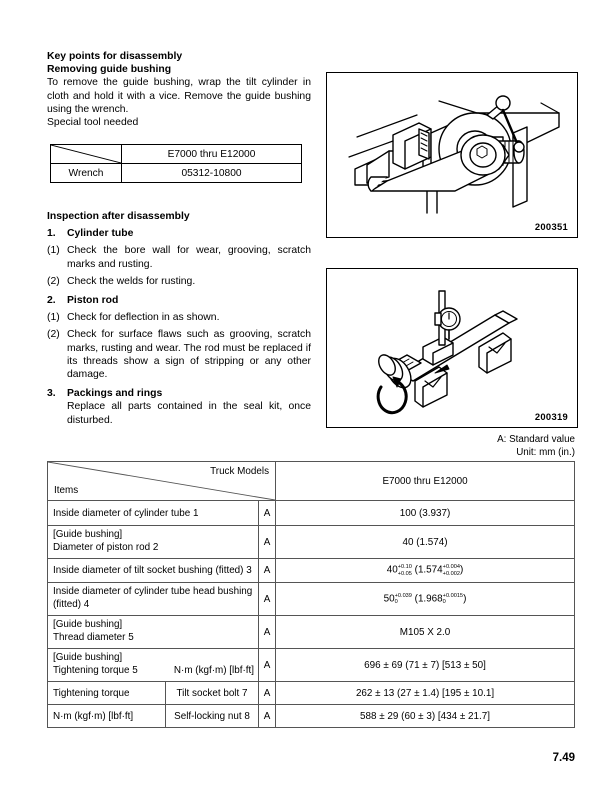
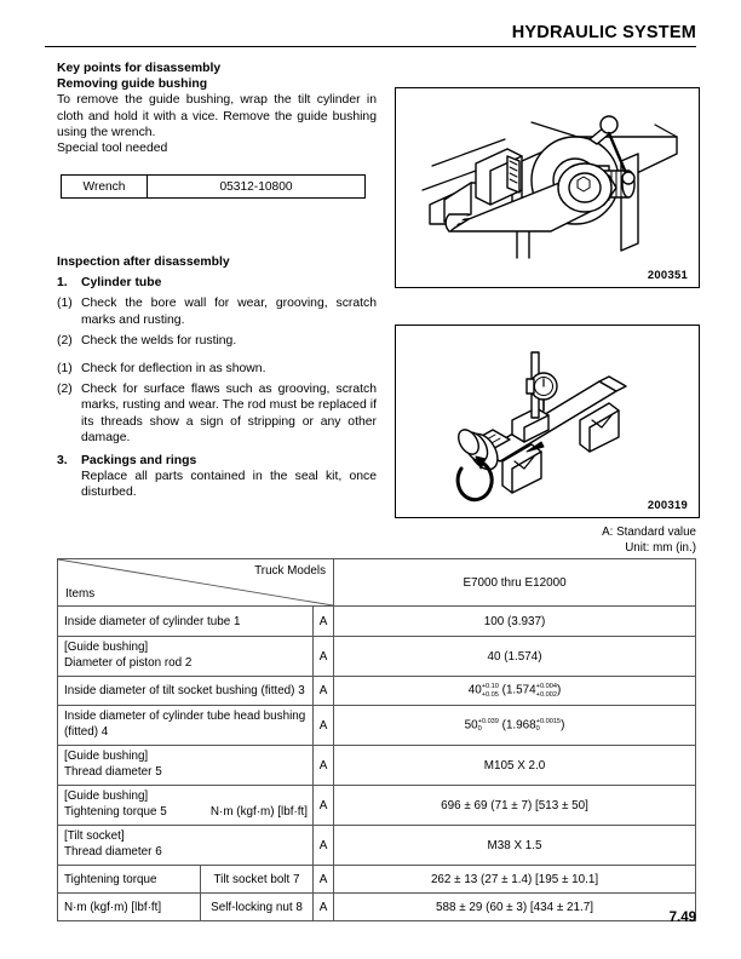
+ HYDRAULIC SYSTEM
  Key points for disassembly
  Removing guide bushing
  To remove the guide bushing, wrap the tilt cylinder in cloth and hold it with a vice. Remove the guide bushing using the wrench.
  Special tool needed
- 	E7000 thru E12000
  Wrench	05312-10800
  Inspection after disassembly
  1.
  Cylinder tube
  (1)
  Check the bore wall for wear, grooving, scratch marks and rusting.
  (2)
  Check the welds for rusting.
- 2.
- Piston rod
  (1)
  Check for deflection in as shown.
  (2)
  Check for surface flaws such as grooving, scratch marks, rusting and wear. The rod must be replaced if its threads show a sign of stripping or any other damage.
  3.
  Packings and rings
  Replace all parts contained in the seal kit, once disturbed.
  200351
  200319
  A: Standard value
  Unit: mm (in.)
  Truck Models Items	E7000 thru E12000
  Inside diameter of cylinder tube 1	A	100 (3.937)
  [Guide bushing] Diameter of piston rod 2	A	40 (1.574)
  Inside diameter of tilt socket bushing (fitted) 3	A	40 (1.574 )
  Inside diameter of cylinder tube head bushing (fitted) 4	A	50 (1.968 )
  [Guide bushing] Thread diameter 5	A	M105 X 2.0
  [Guide bushing] Tightening torque 5 N·m (kgf·m) [lbf·ft]	A	696 ± 69 (71 ± 7) [513 ± 50]
+ [Tilt socket] Thread diameter 6	A	M38 X 1.5
  Tightening torque	Tilt socket bolt 7	A	262 ± 13 (27 ± 1.4) [195 ± 10.1]
  N·m (kgf·m) [lbf·ft]	Self-locking nut 8	A	588 ± 29 (60 ± 3) [434 ± 21.7]
  7.49
